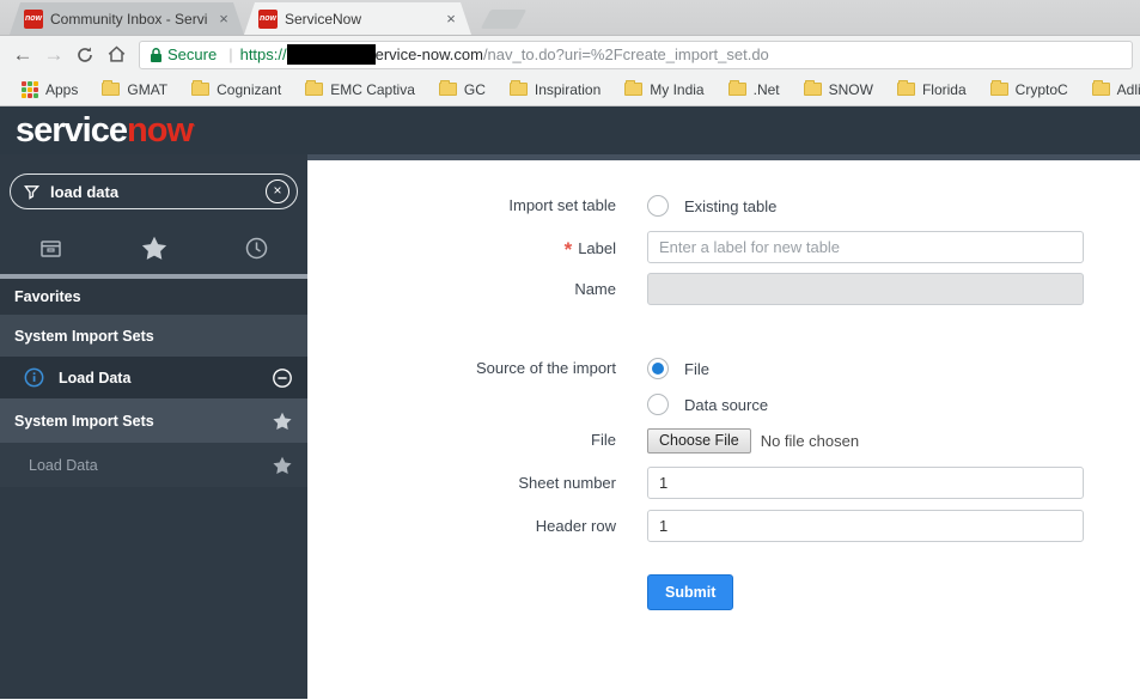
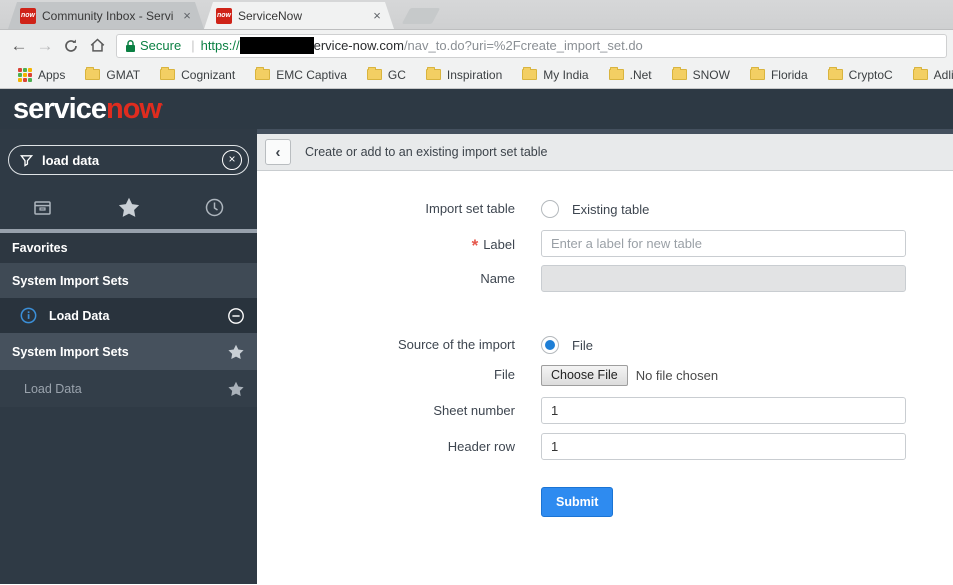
  Community Inbox - Servi
  ×
  ServiceNow
  ×
  ←
  →
  Secure
  |
  https://
  ervice-now.com
  /nav_to.do?uri=%2Fcreate_import_set.do
  Apps
  GMAT
  Cognizant
  EMC Captiva
  GC
  Inspiration
  My India
  .Net
  SNOW
  Florida
  CryptoC
  Adli
  servicenow·
  load data
  ×
  Favorites
  System Import Sets
  Load Data
  System Import Sets
  Load Data
+ ‹
+ Create or add to an existing import set table
  Import set table
  Existing table
  * Label
  Enter a label for new table
  Name
  Source of the import
  File
- Data source
  File
  Choose File
  No file chosen
  Sheet number
  1
  Header row
  1
  Submit
